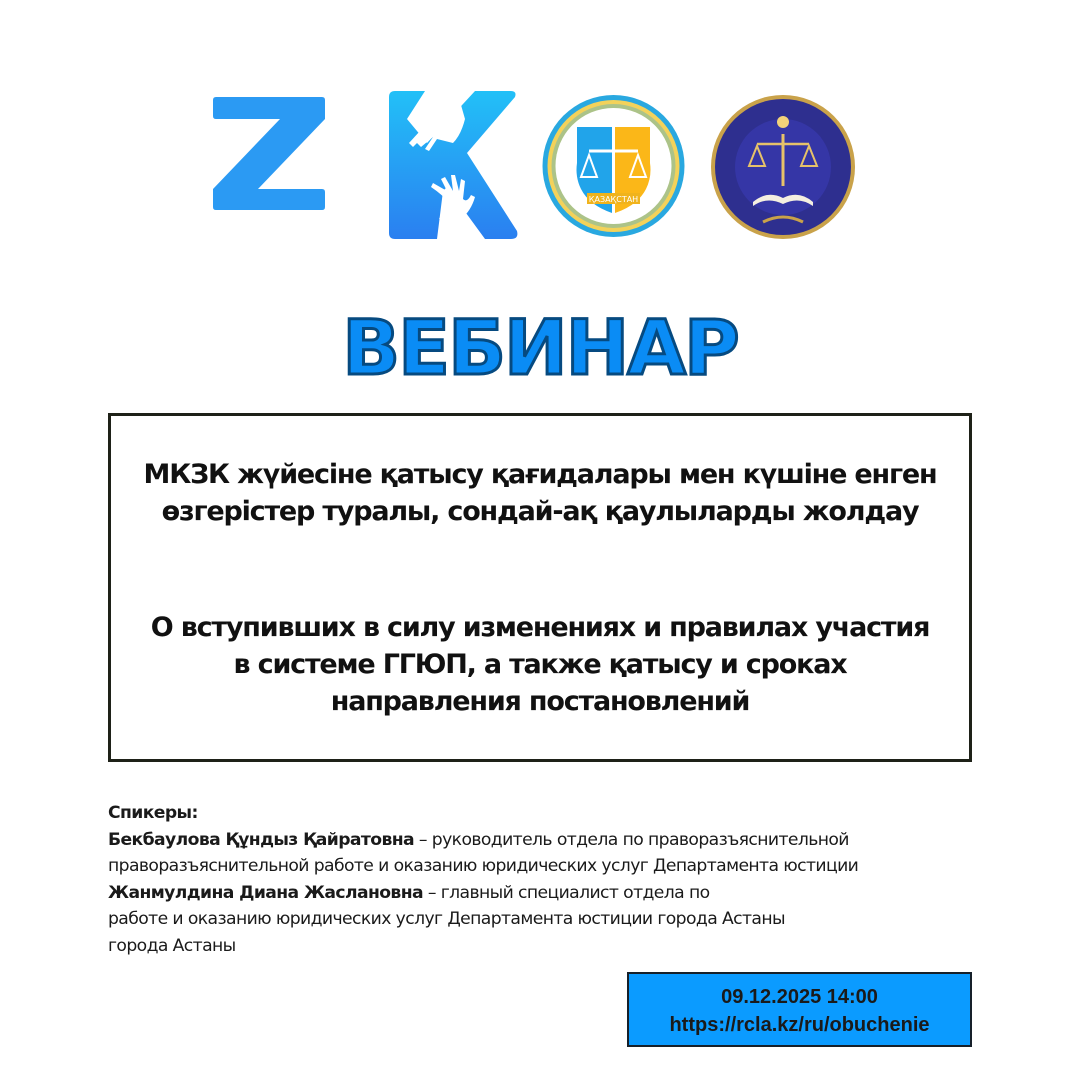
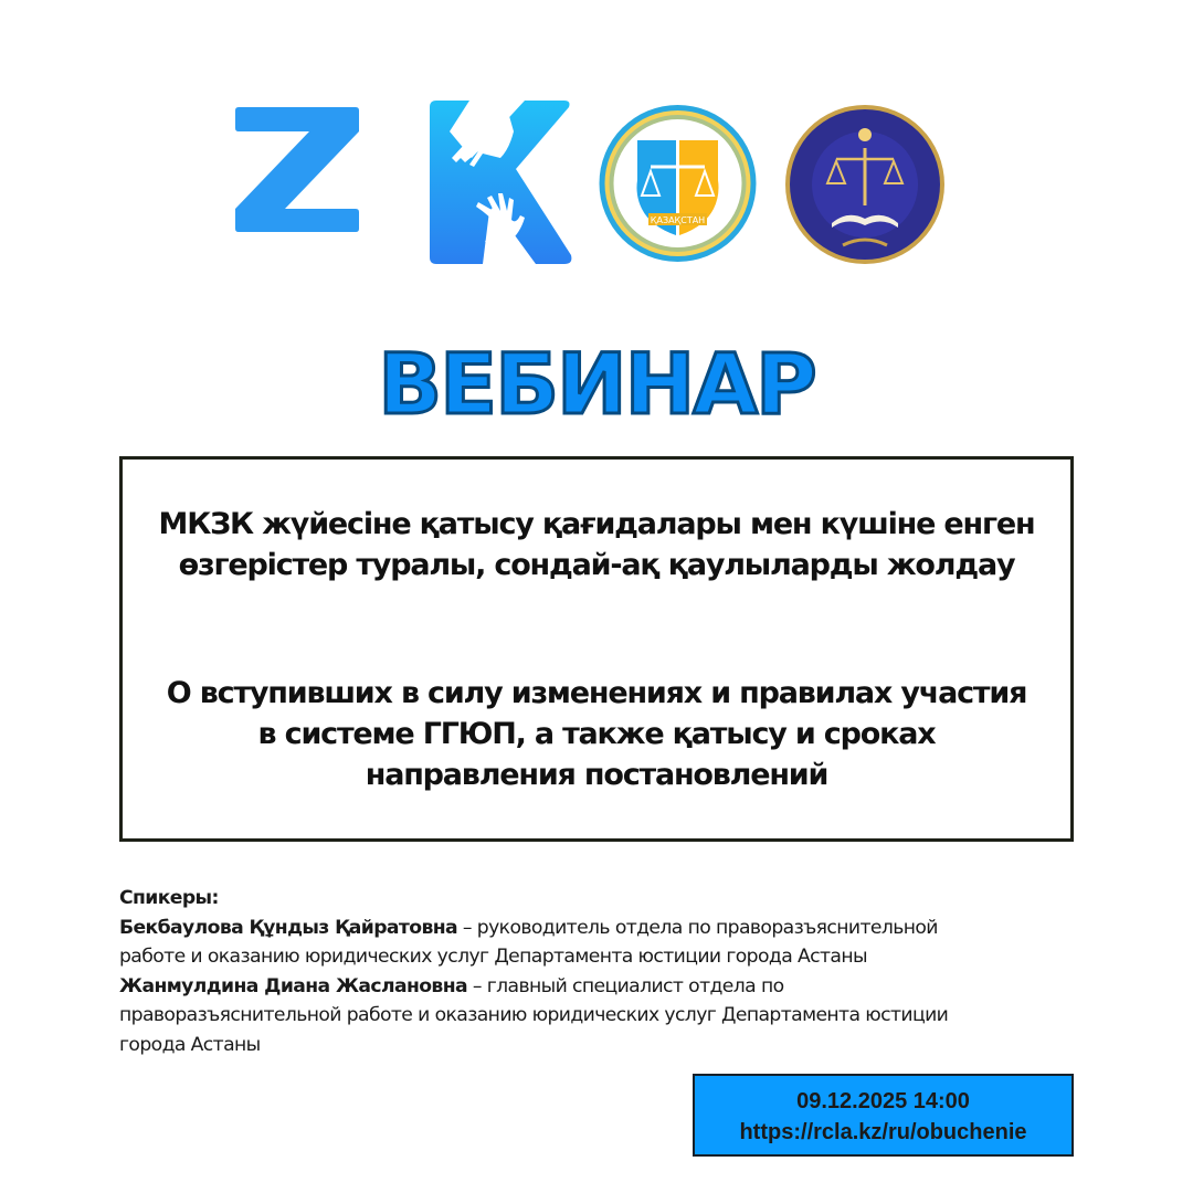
  ҚАЗАҚСТАН
  ВЕБИНАР
  МКЗК жүйесіне қатысу қағидалары мен күшіне енген
  өзгерістер туралы, сондай-ақ қаулыларды жолдау
  О вступивших в силу изменениях и правилах участия
  в системе ГГЮП, а также қатысу и сроках
  направления постановлений
  Спикеры:
  Бекбаулова Құндыз Қайратовна – руководитель отдела по праворазъяснительной
- праворазъяснительной работе и оказанию юридических услуг Департамента юстиции
+ работе и оказанию юридических услуг Департамента юстиции города Астаны
  Жанмулдина Диана Жаслановна – главный специалист отдела по
- работе и оказанию юридических услуг Департамента юстиции города Астаны
+ праворазъяснительной работе и оказанию юридических услуг Департамента юстиции
  города Астаны
  09.12.2025 14:00
  https://rcla.kz/ru/obuchenie
